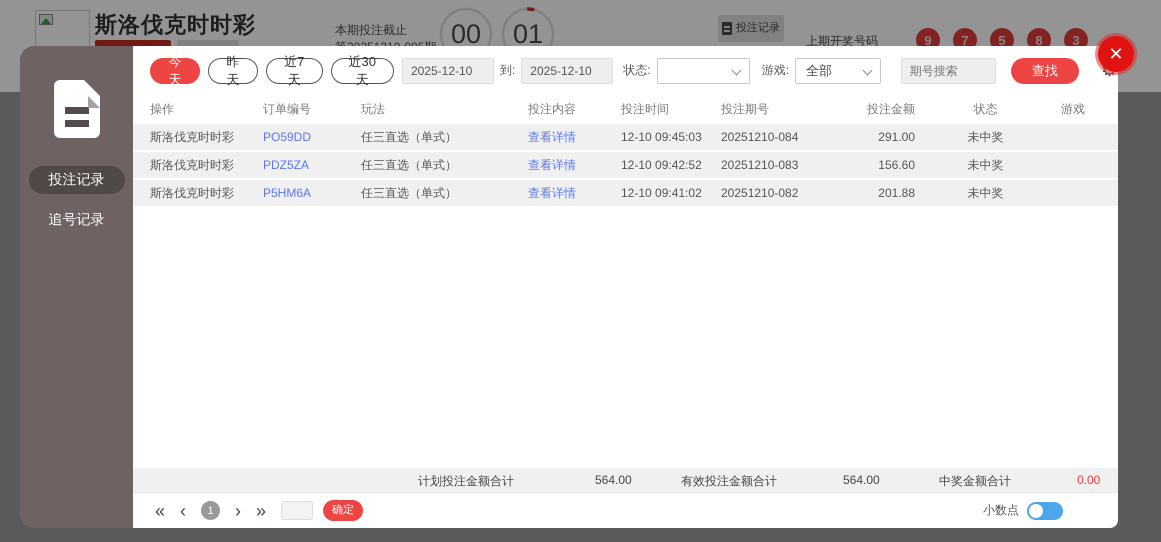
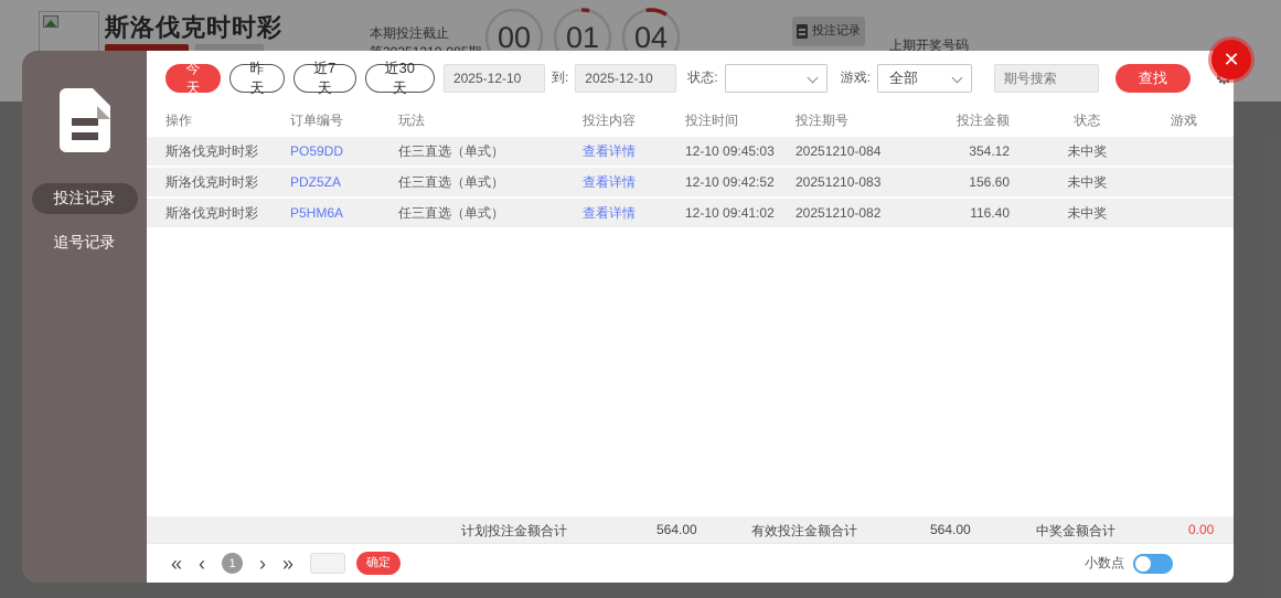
  斯洛伐克时时彩
  本期投注截止
  00
  01
+ 04
  投注记录
  上期开奖号码
- 9
- 7
- 5
- 8
- 3
  投注记录
  追号记录
  ✕
  今天
  昨天
  近7天
  近30天
  2025-12-10
  到:
  2025-12-10
  状态:
  游戏:
  全部
  期号搜索
  查找
  操作
  订单编号
  玩法
  投注内容
  投注时间
  投注期号
  投注金额
  状态
  游戏
  斯洛伐克时时彩
  PO59DD
  任三直选（单式）
  查看详情
  12-10 09:45:03
  20251210-084
- 291.00
+ 354.12
  未中奖
  斯洛伐克时时彩
  PDZ5ZA
  任三直选（单式）
  查看详情
  12-10 09:42:52
  20251210-083
  156.60
  未中奖
  斯洛伐克时时彩
  P5HM6A
  任三直选（单式）
  查看详情
  12-10 09:41:02
  20251210-082
- 201.88
+ 116.40
  未中奖
  计划投注金额合计
  564.00
  有效投注金额合计
  564.00
  中奖金额合计
  0.00
  «
  ‹
  1
  ›
  »
  确定
  小数点
